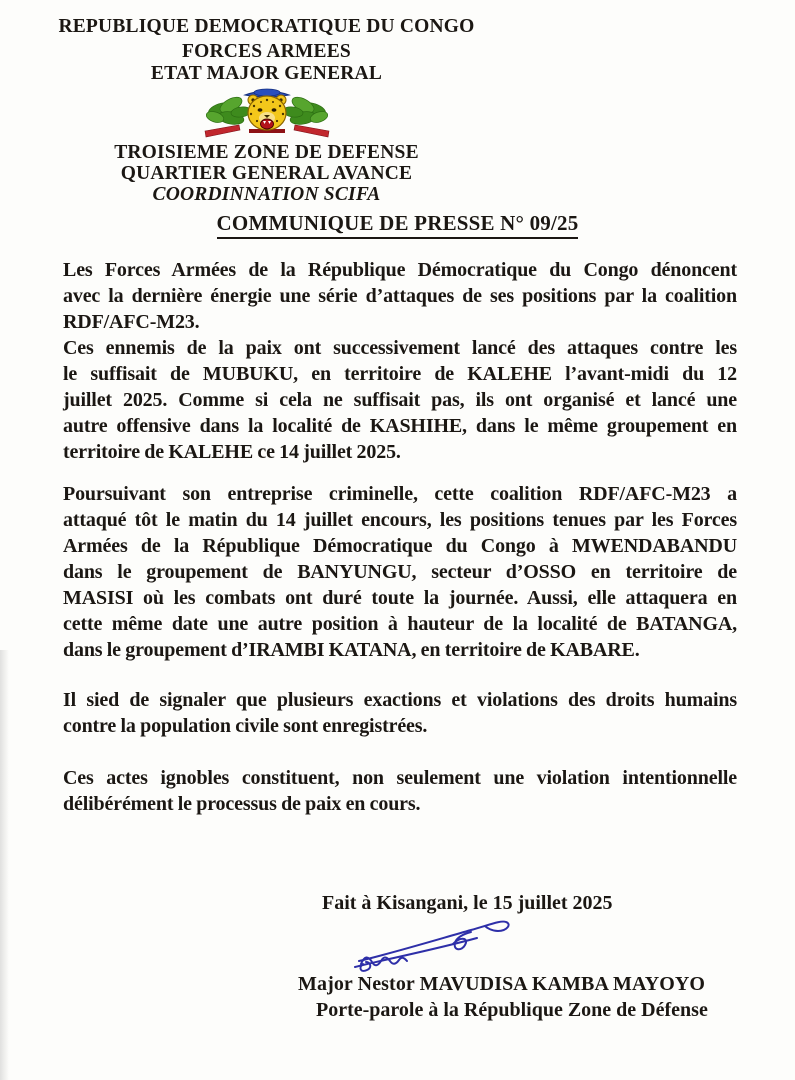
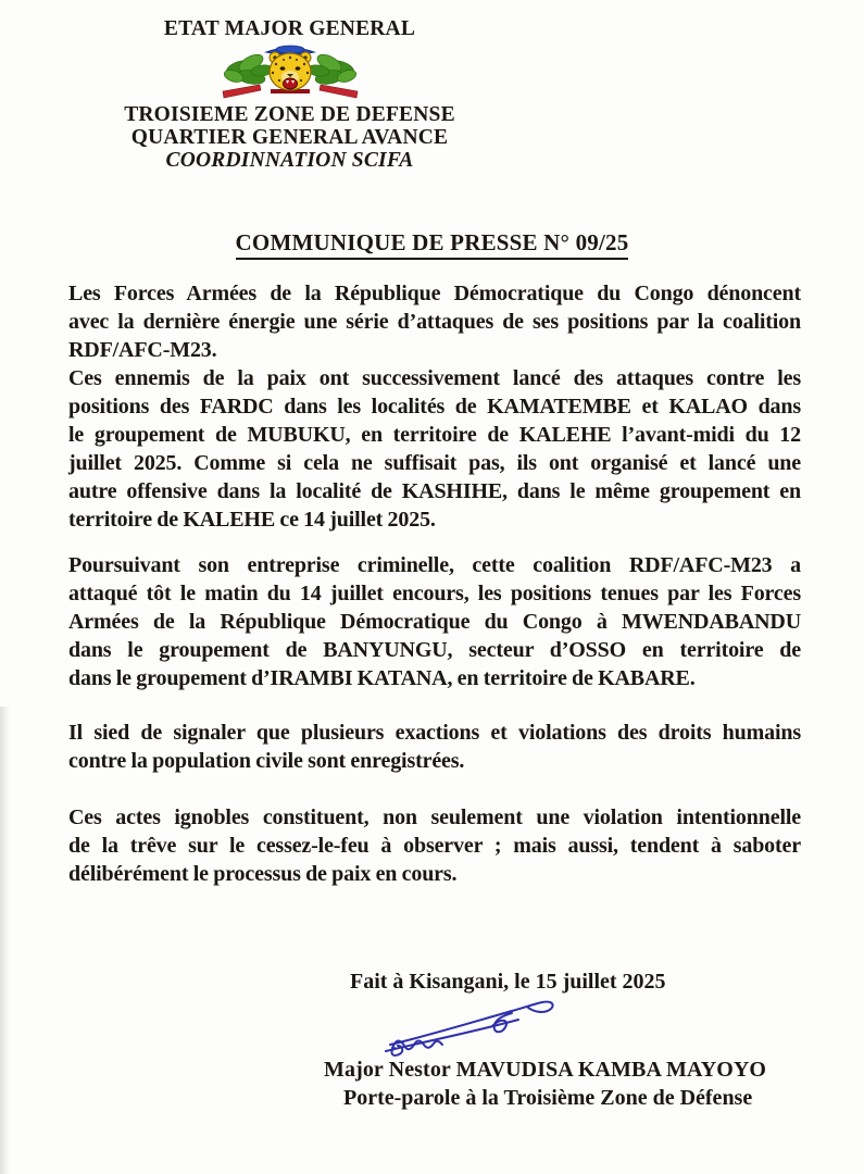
- REPUBLIQUE DEMOCRATIQUE DU CONGO
- FORCES ARMEES
  ETAT MAJOR GENERAL
  TROISIEME ZONE DE DEFENSE
  QUARTIER GENERAL AVANCE
  COORDINNATION SCIFA
  COMMUNIQUE DE PRESSE N° 09/25
  Les Forces Armées de la République Démocratique du Congo dénoncent
  avec la dernière énergie une série d’attaques de ses positions par la coalition
  RDF/AFC-M23.
  Ces ennemis de la paix ont successivement lancé des attaques contre les
+ positions des FARDC dans les localités de KAMATEMBE et KALAO dans
- le suffisait de MUBUKU, en territoire de KALEHE l’avant-midi du 12
+ le groupement de MUBUKU, en territoire de KALEHE l’avant-midi du 12
  juillet 2025. Comme si cela ne suffisait pas, ils ont organisé et lancé une
  autre offensive dans la localité de KASHIHE, dans le même groupement en
  territoire de KALEHE ce 14 juillet 2025.
  Poursuivant son entreprise criminelle, cette coalition RDF/AFC-M23 a
  attaqué tôt le matin du 14 juillet encours, les positions tenues par les Forces
  Armées de la République Démocratique du Congo à MWENDABANDU
  dans le groupement de BANYUNGU, secteur d’OSSO en territoire de
- MASISI où les combats ont duré toute la journée. Aussi, elle attaquera en
- cette même date une autre position à hauteur de la localité de BATANGA,
  dans le groupement d’IRAMBI KATANA, en territoire de KABARE.
  Il sied de signaler que plusieurs exactions et violations des droits humains
  contre la population civile sont enregistrées.
  Ces actes ignobles constituent, non seulement une violation intentionnelle
+ de la trêve sur le cessez-le-feu à observer ; mais aussi, tendent à saboter
  délibérément le processus de paix en cours.
  Fait à Kisangani, le 15 juillet 2025
  Major Nestor MAVUDISA KAMBA MAYOYO
- Porte-parole à la République Zone de Défense
+ Porte-parole à la Troisième Zone de Défense
